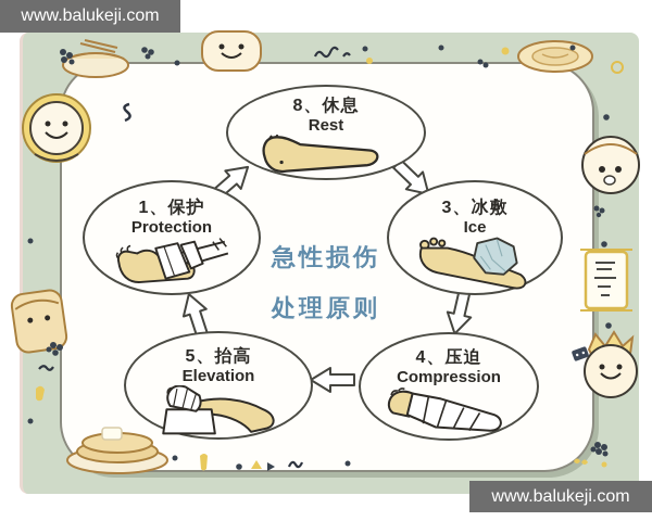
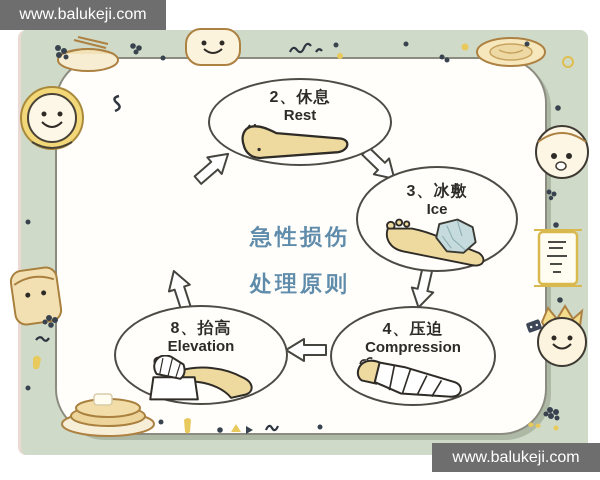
- 8、休息
+ 2、休息
  Rest
- 1、保护
- Protection
  3、冰敷
  Ice
- 5、抬高
+ 8、抬高
  Elevation
  4、压迫
  Compression
  急性损伤
  处理原则
  www.balukeji.com
  www.balukeji.com
